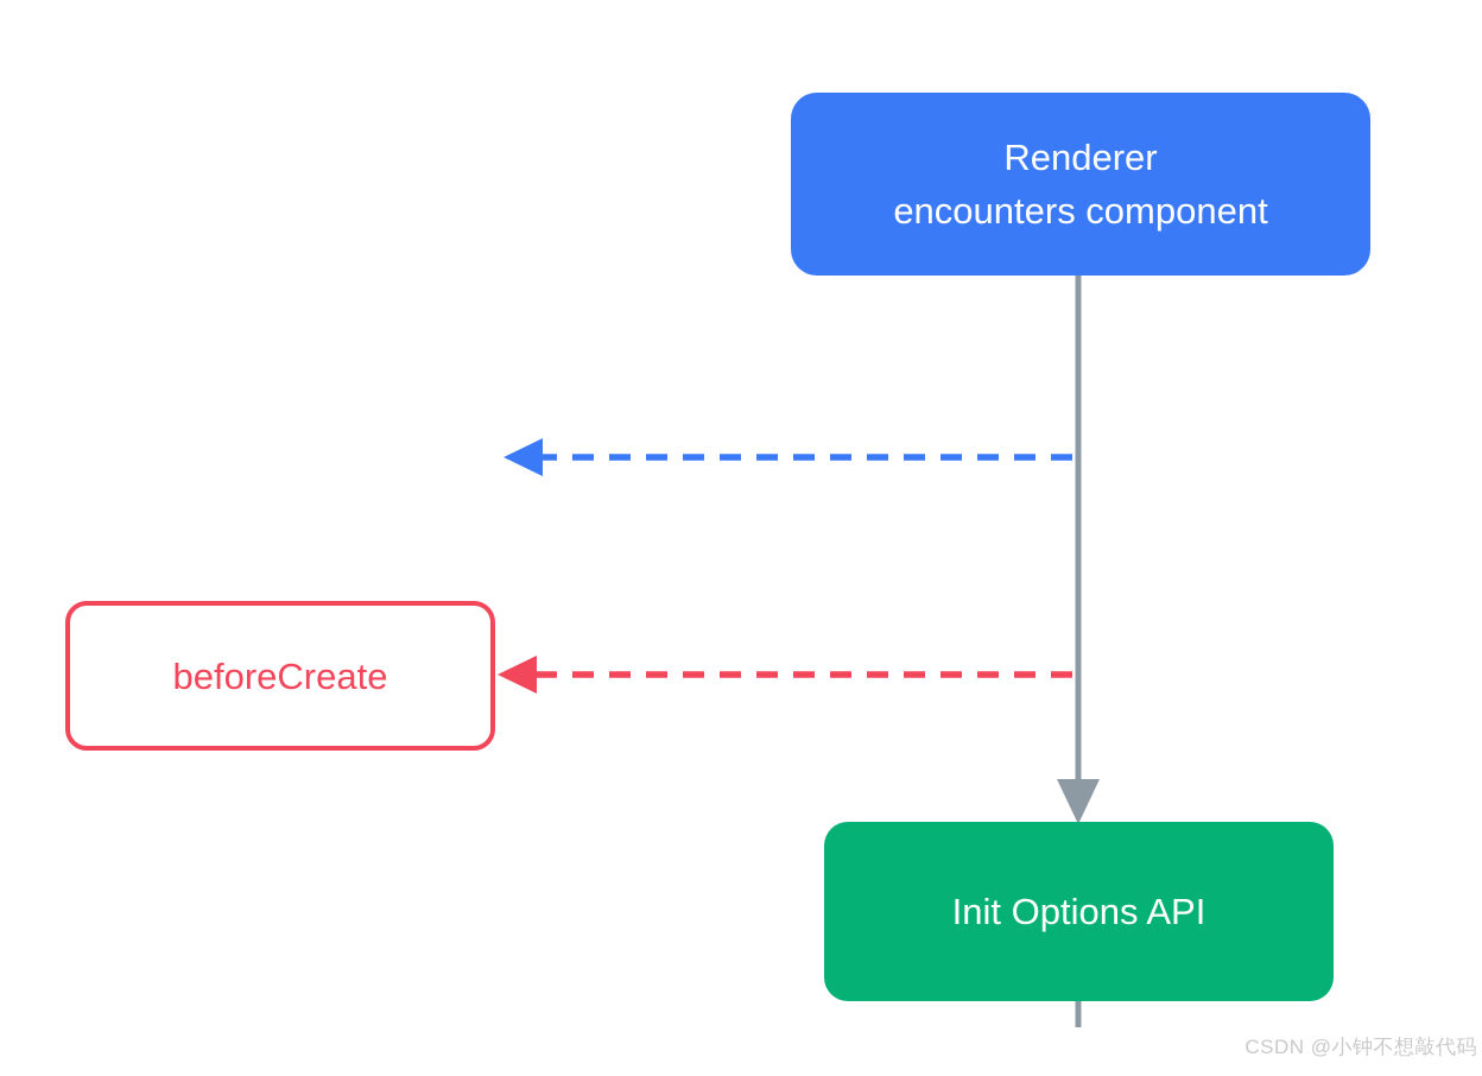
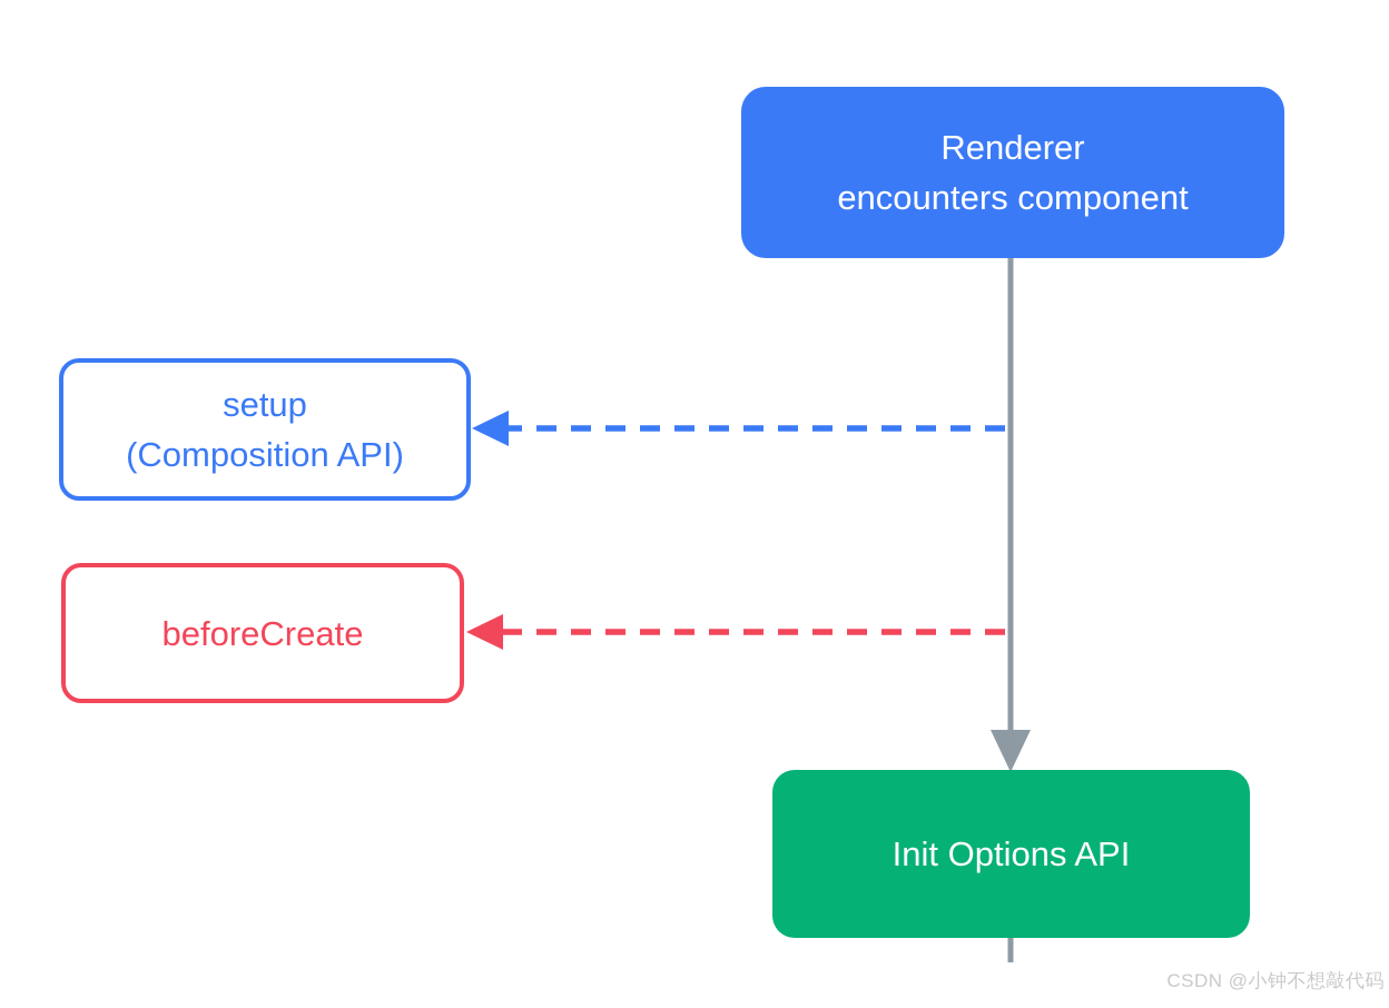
  Renderer
  encounters component
+ setup
+ (Composition API)
  beforeCreate
  Init Options API
  CSDN @小钟不想敲代码
